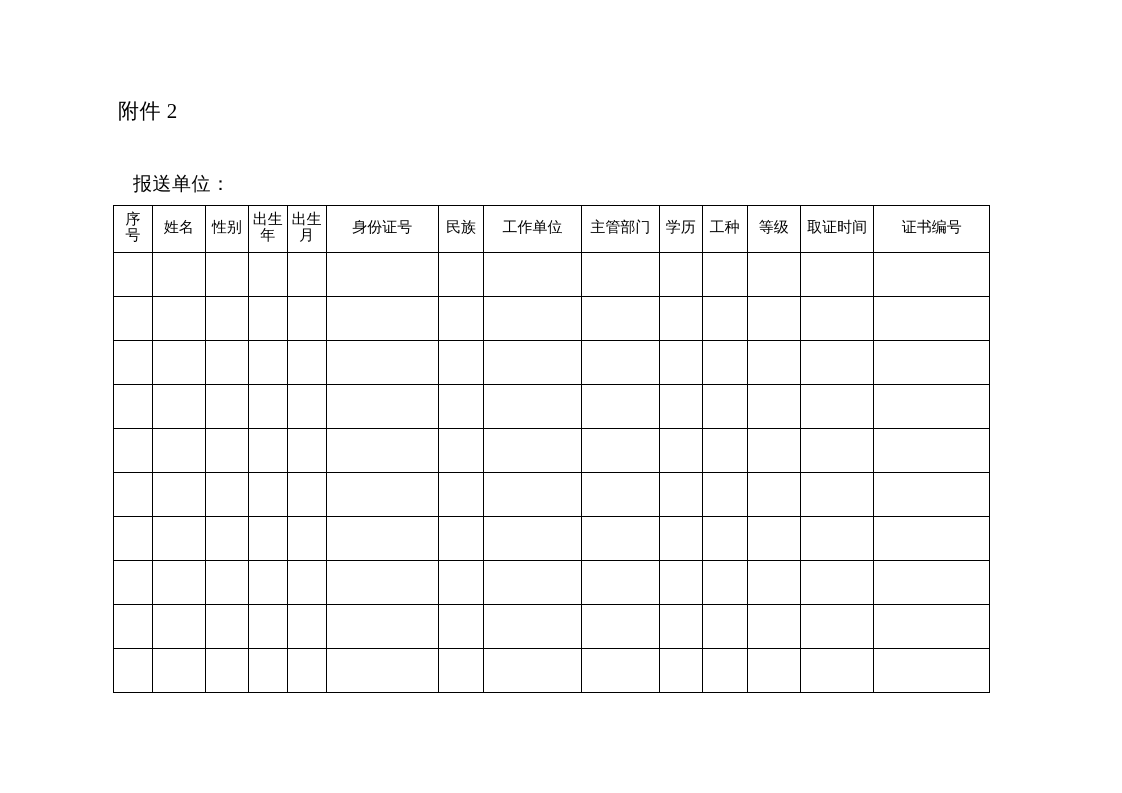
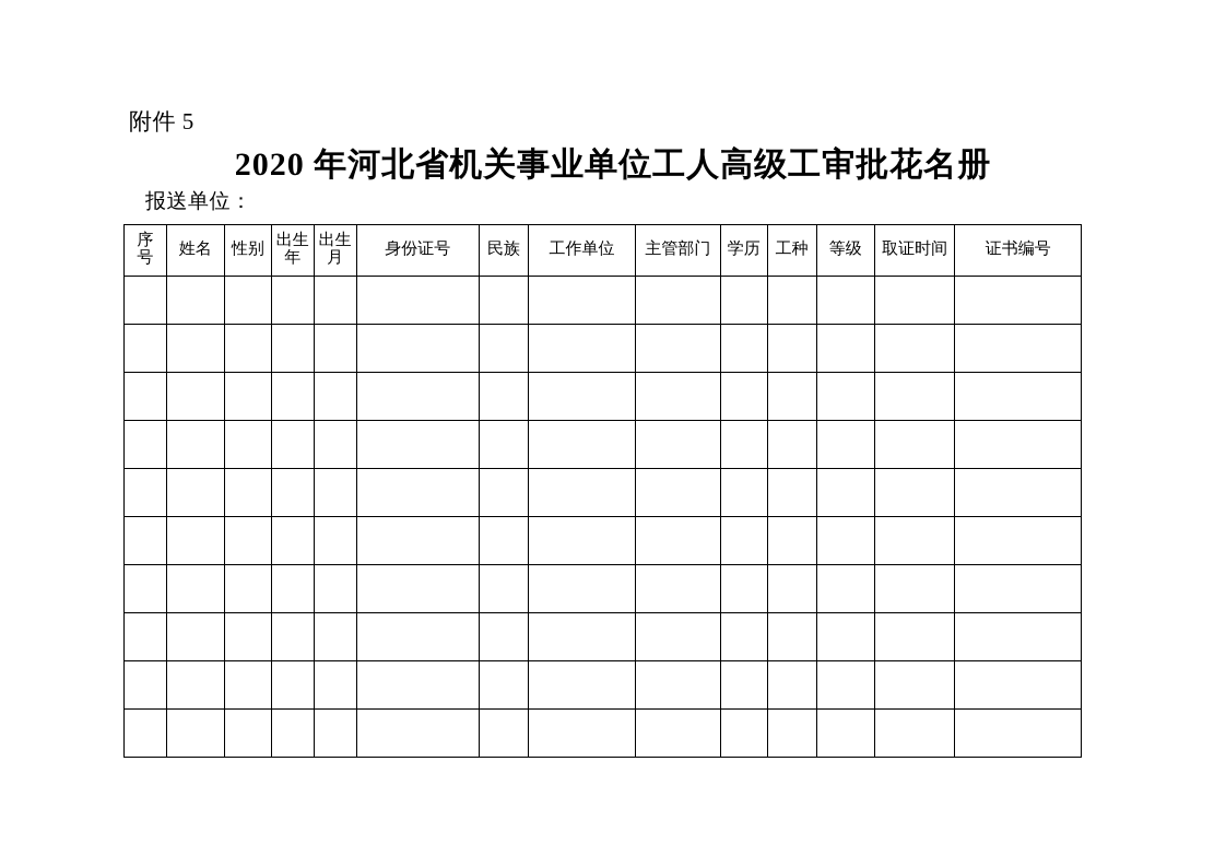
- 附件 2
+ 附件 5
+ 2020 年河北省机关事业单位工人高级工审批花名册
  报送单位：
  序号	姓名	性别	出生年	出生月	身份证号	民族	工作单位	主管部门	学历	工种	等级	取证时间	证书编号
